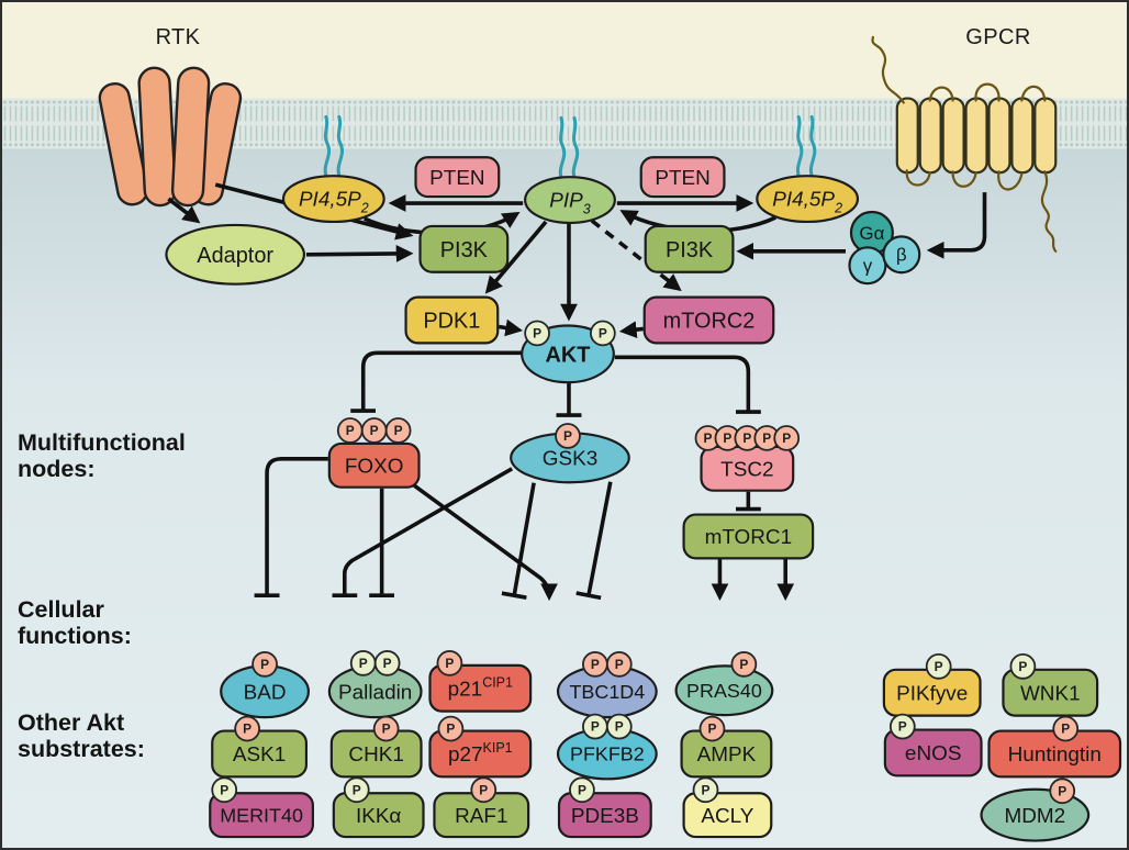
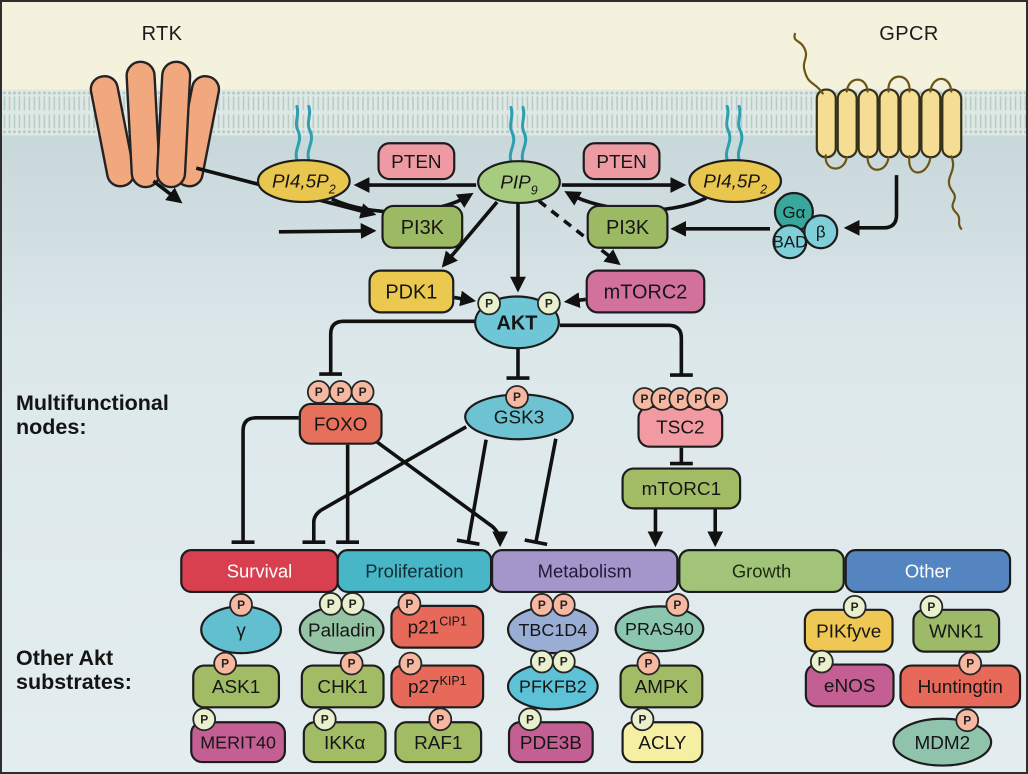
  PI4,5P2
  PTEN
- PIP3
+ PIP9
  PTEN
  PI4,5P2
- Adaptor
  PI3K
  PI3K
  PDK1
  mTORC2
  Gα
- γ
+ BAD
  β
  P
  P
  AKT
  P
  P
  P
  FOXO
  P
  GSK3
  P
  P
  P
  P
  P
  TSC2
  mTORC1
  P
- BAD
+ γ
  P
  P
  Palladin
  P
  p21CIP1
  P
  P
  TBC1D4
  P
  PRAS40
  P
  PIKfyve
  P
  WNK1
  P
  ASK1
  P
  CHK1
  P
  p27KIP1
  P
  P
  PFKFB2
  P
  AMPK
  P
  eNOS
  P
  Huntingtin
  P
  MERIT40
  P
  IKKα
  P
  RAF1
  P
  PDE3B
  P
  ACLY
  P
  MDM2
+ Survival
+ Proliferation
+ Metabolism
+ Growth
+ Other
  RTK
  GPCR
  Multifunctional
  nodes:
- Cellular
- functions:
  Other Akt
  substrates:
